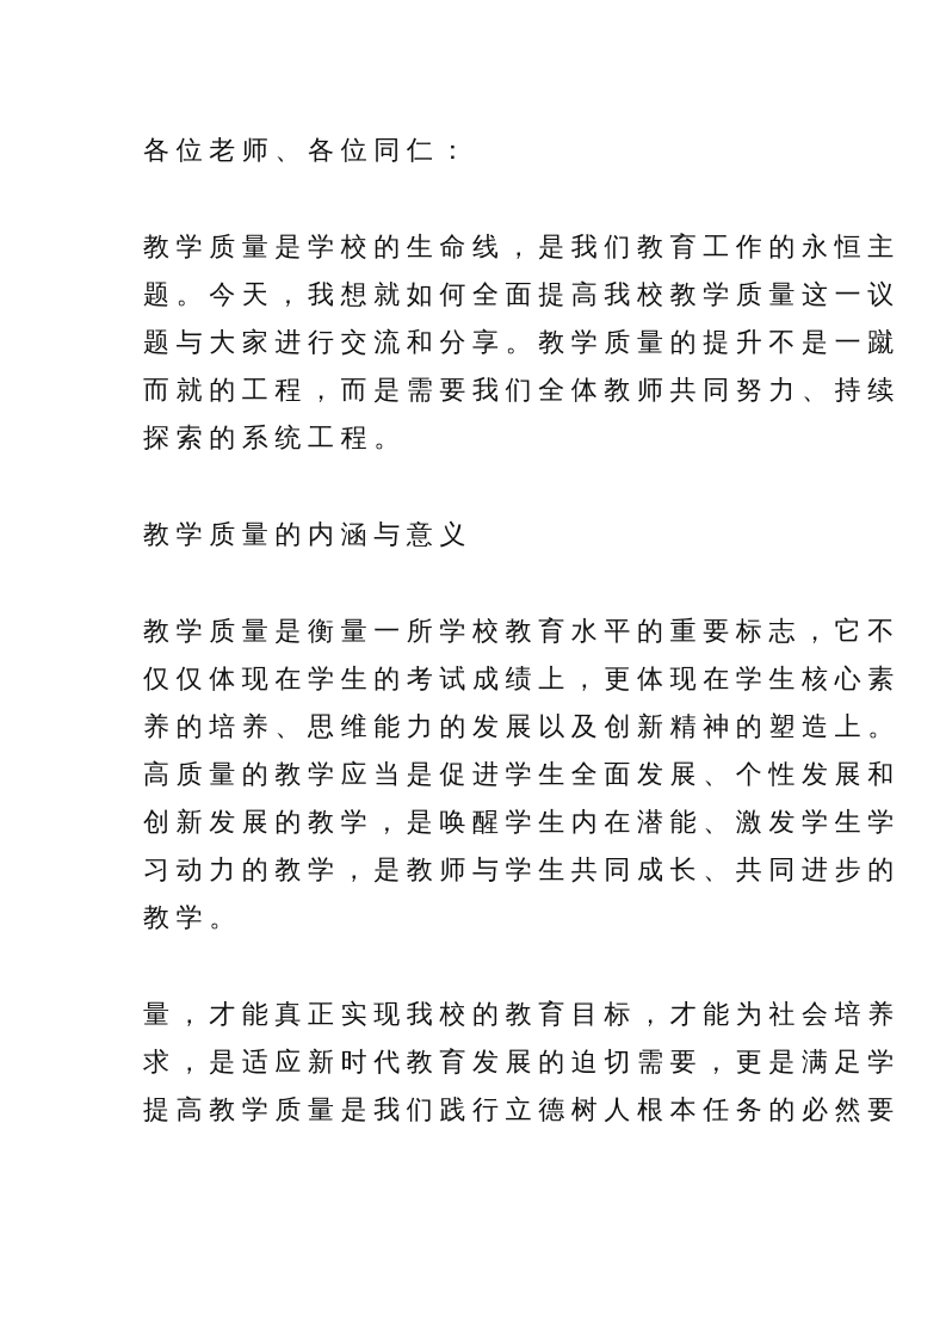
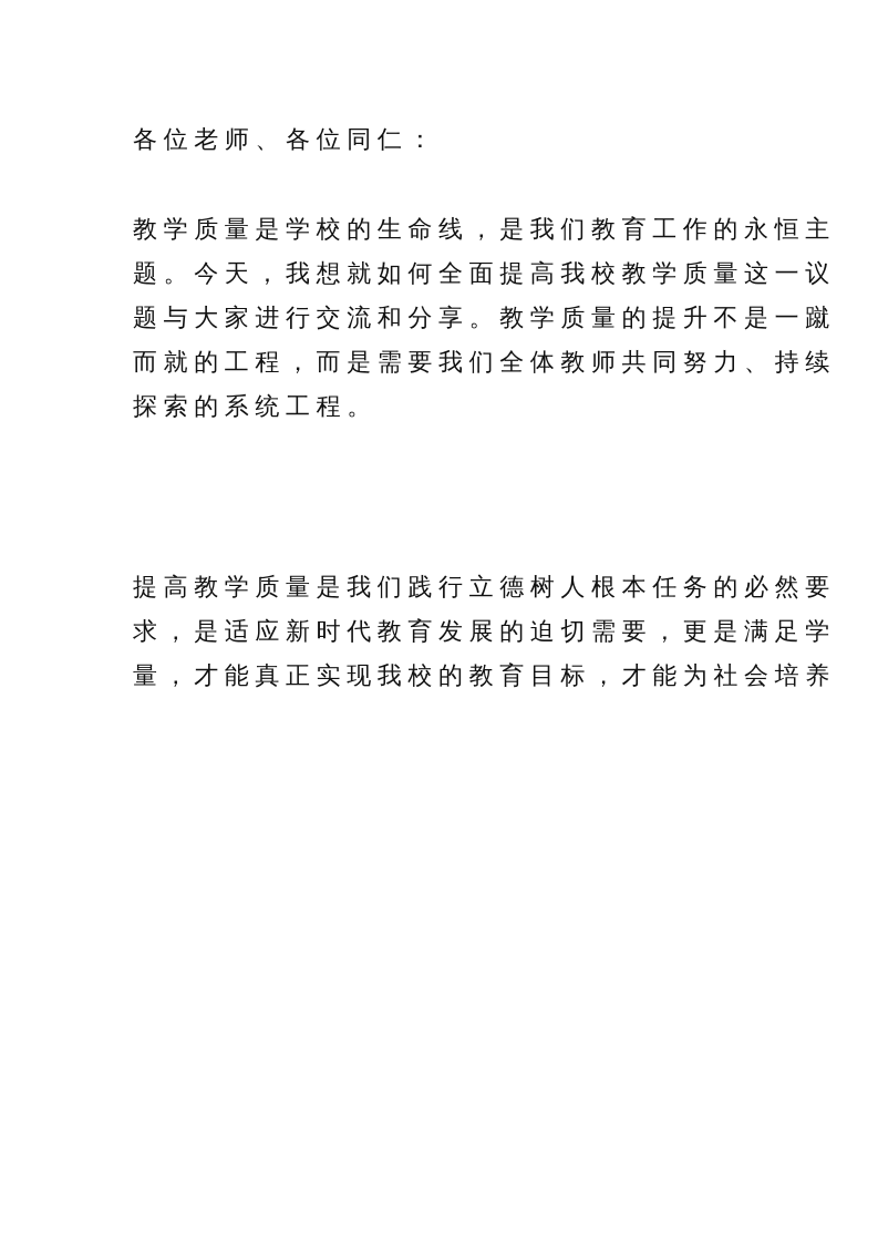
  各位老师、各位同仁：
  教学质量是学校的生命线，是我们教育工作的永恒主
  题。今天，我想就如何全面提高我校教学质量这一议
  题与大家进行交流和分享。教学质量的提升不是一蹴
  而就的工程，而是需要我们全体教师共同努力、持续
  探索的系统工程。
- 教学质量的内涵与意义
- 教学质量是衡量一所学校教育水平的重要标志，它不
- 仅仅体现在学生的考试成绩上，更体现在学生核心素
- 养的培养、思维能力的发展以及创新精神的塑造上。
- 高质量的教学应当是促进学生全面发展、个性发展和
- 创新发展的教学，是唤醒学生内在潜能、激发学生学
- 习动力的教学，是教师与学生共同成长、共同进步的
- 教学。
- 量，才能真正实现我校的教育目标，才能为社会培养
+ 提高教学质量是我们践行立德树人根本任务的必然要
  求，是适应新时代教育发展的迫切需要，更是满足学
- 提高教学质量是我们践行立德树人根本任务的必然要
+ 量，才能真正实现我校的教育目标，才能为社会培养
